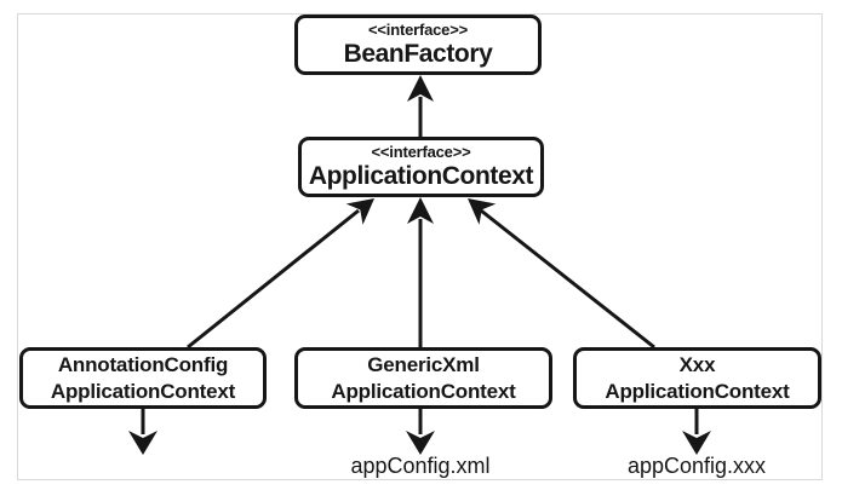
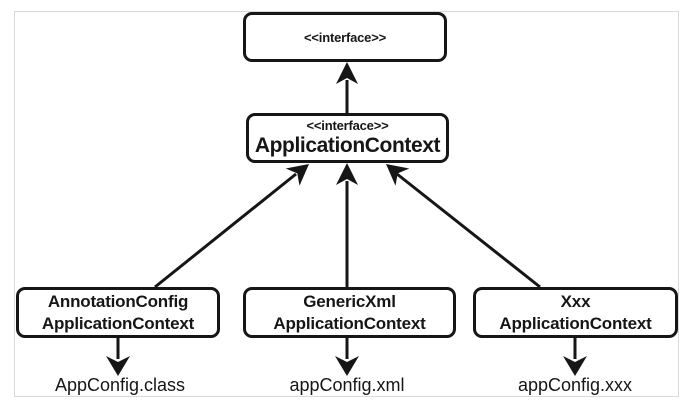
  <<interface>>
- BeanFactory
  <<interface>>
  ApplicationContext
  AnnotationConfig
  ApplicationContext
  GenericXml
  ApplicationContext
  Xxx
  ApplicationContext
+ AppConfig.class
  appConfig.xml
  appConfig.xxx
